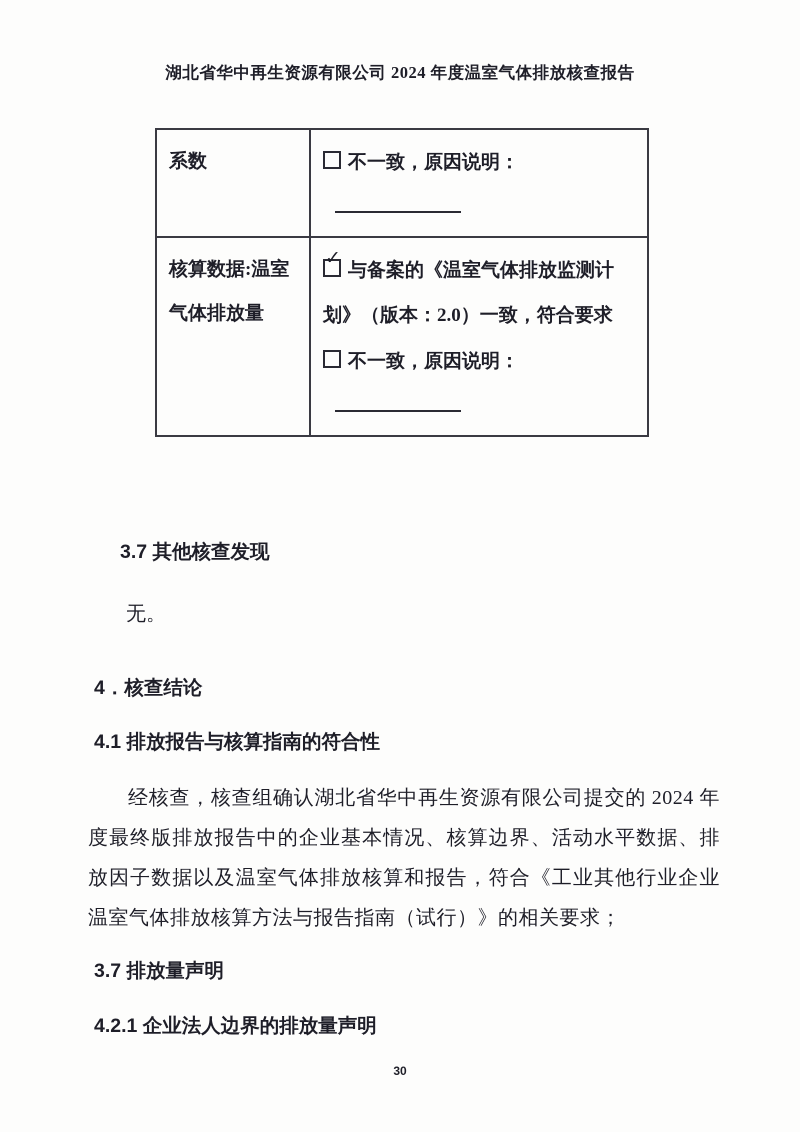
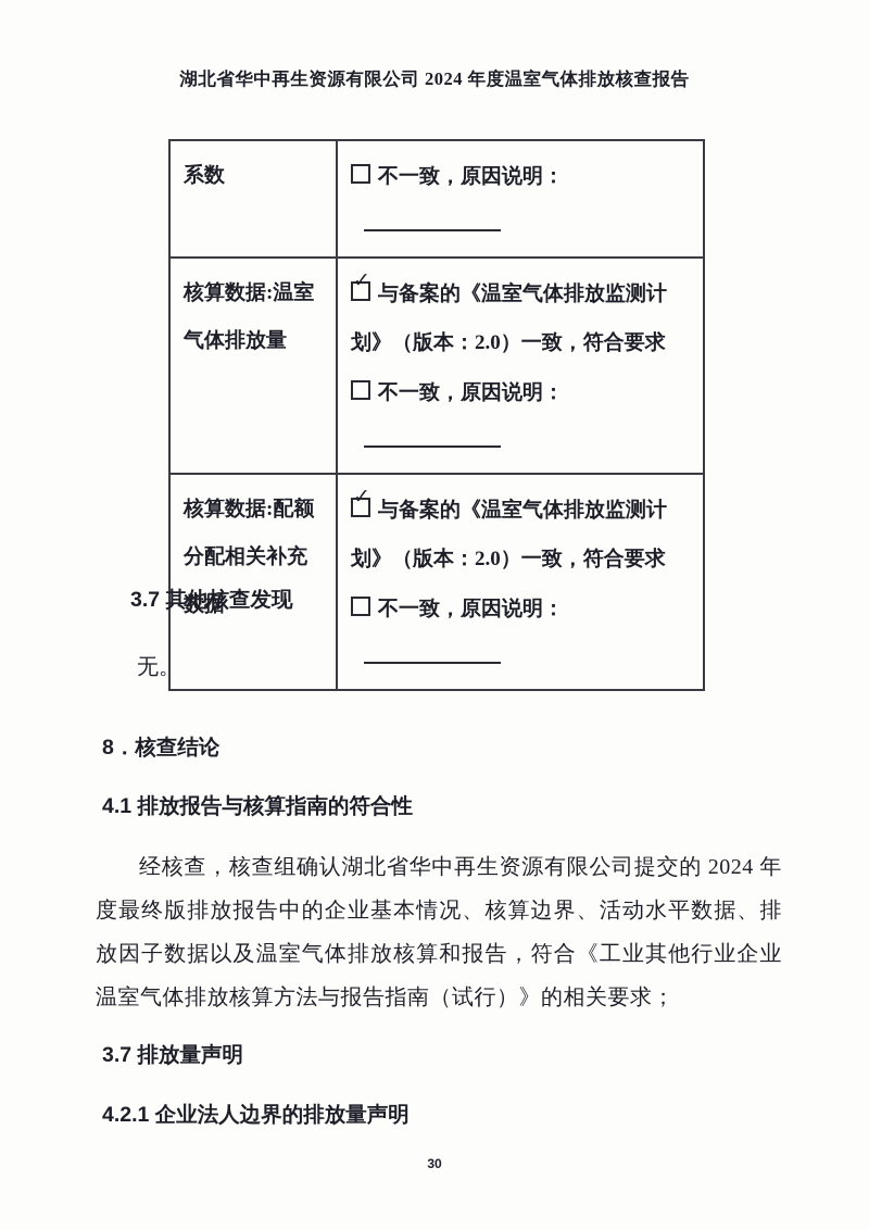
  湖北省华中再生资源有限公司 2024 年度温室气体排放核查报告
  系数	不一致，原因说明：
  核算数据:温室气体排放量	✓与备案的《温室气体排放监测计划》（版本：2.0）一致，符合要求 不一致，原因说明：
+ 核算数据:配额分配相关补充数据	✓与备案的《温室气体排放监测计划》（版本：2.0）一致，符合要求 不一致，原因说明：
  3.7 其他核查发现
  无。
- 4．核查结论
+ 8．核查结论
  4.1 排放报告与核算指南的符合性
  经核查，核查组确认湖北省华中再生资源有限公司提交的 2024 年度最终版排放报告中的企业基本情况、核算边界、活动水平数据、排放因子数据以及温室气体排放核算和报告，符合《工业其他行业企业温室气体排放核算方法与报告指南（试行）》的相关要求；
  3.7 排放量声明
  4.2.1 企业法人边界的排放量声明
  30
